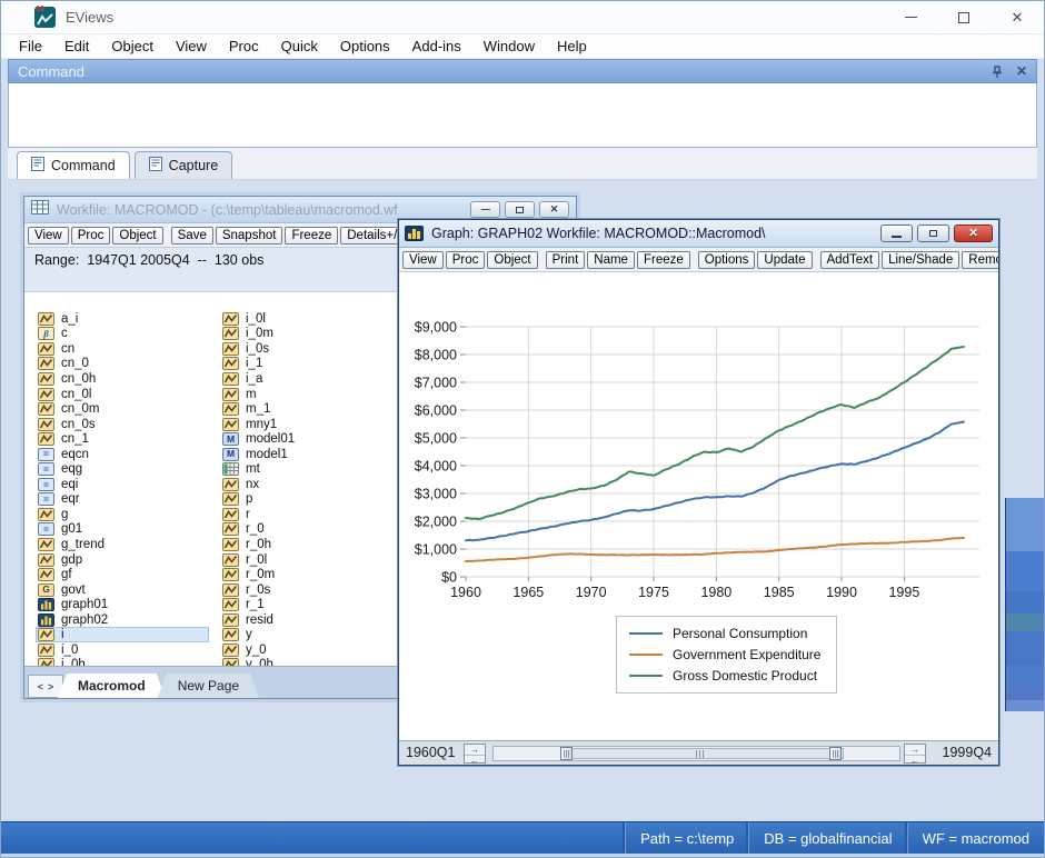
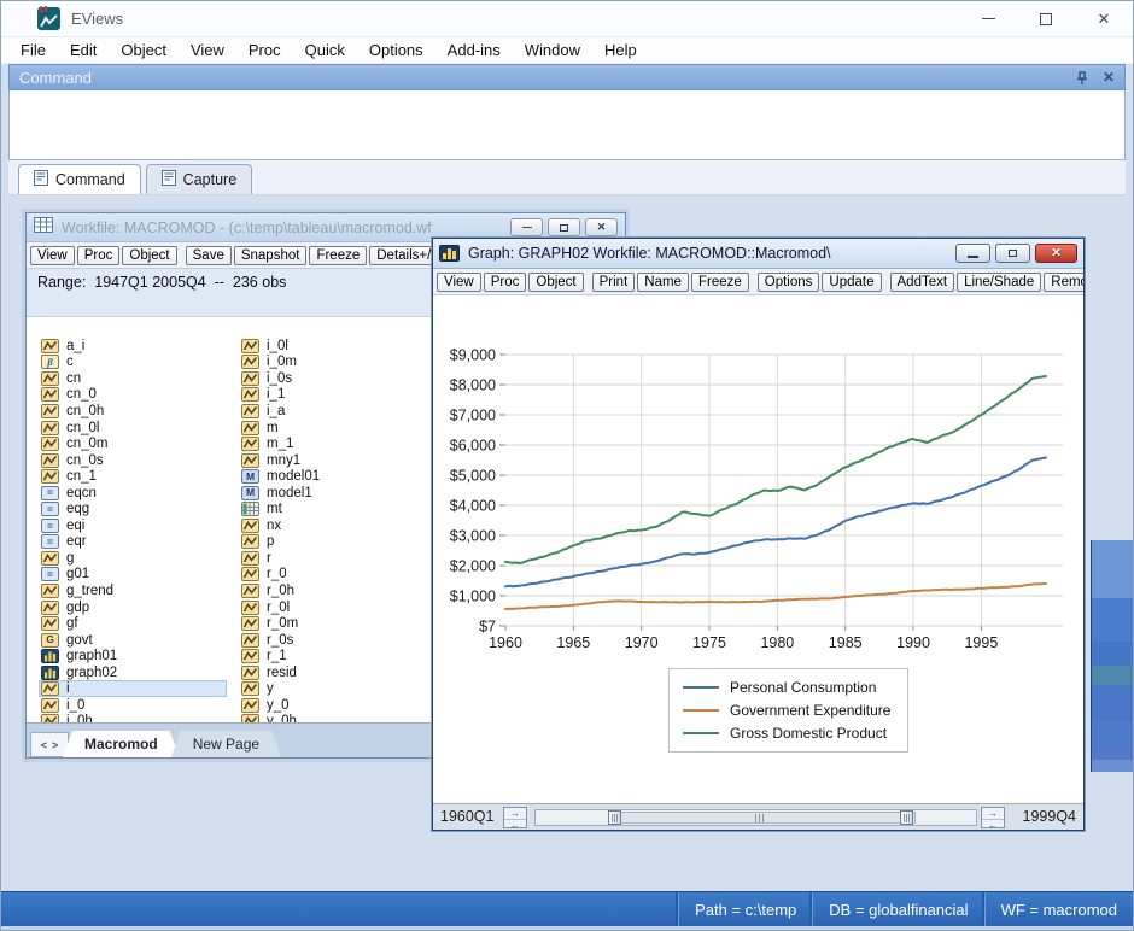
  EViews
  ✕
  File
  Edit
  Object
  View
  Proc
  Quick
  Options
  Add-ins
  Window
  Help
  Command
  ✕
  Command
  Capture
  Workfile: MACROMOD - (c:\temp\tableau\macromod.wf
  ✕
  View
  Proc
  Object
  Save
  Snapshot
  Freeze
  Details+/
- Range: 1947Q1 2005Q4 -- 130 obs
+ Range: 1947Q1 2005Q4 -- 236 obs
  a_i
  β
  c
  cn
  cn_0
  cn_0h
  cn_0l
  cn_0m
  cn_0s
  cn_1
  =
  eqcn
  =
  eqg
  =
  eqi
  =
  eqr
  g
  =
  g01
  g_trend
  gdp
  gf
  G
  govt
  graph01
  graph02
  i
  i_0
  i_0l
  i_0m
  i_0s
  i_1
  i_a
  m
  m_1
  mny1
  M
  model01
  M
  model1
  mt
  nx
  p
  r
  r_0
  r_0h
  r_0l
  r_0m
  r_0s
  r_1
  resid
  y
  y_0
  <
  >
  Macromod
  New Page
  Graph: GRAPH02 Workfile: MACROMOD::Macromod\
  ✕
  View
  Proc
  Object
  Print
  Name
  Freeze
  Options
  Update
  AddText
  Line/Shade
- $0
+ $7
  $1,000
  $2,000
  $3,000
  $4,000
  $5,000
  $6,000
  $7,000
  $8,000
  $9,000
  1960
  1965
  1970
  1975
  1980
  1985
  1990
  1995
  Personal Consumption
  Government Expenditure
  Gross Domestic Product
  1960Q1
  →
  ←
  →
  ←
  1999Q4
  Path = c:\temp
  DB = globalfinancial
  WF = macromod
